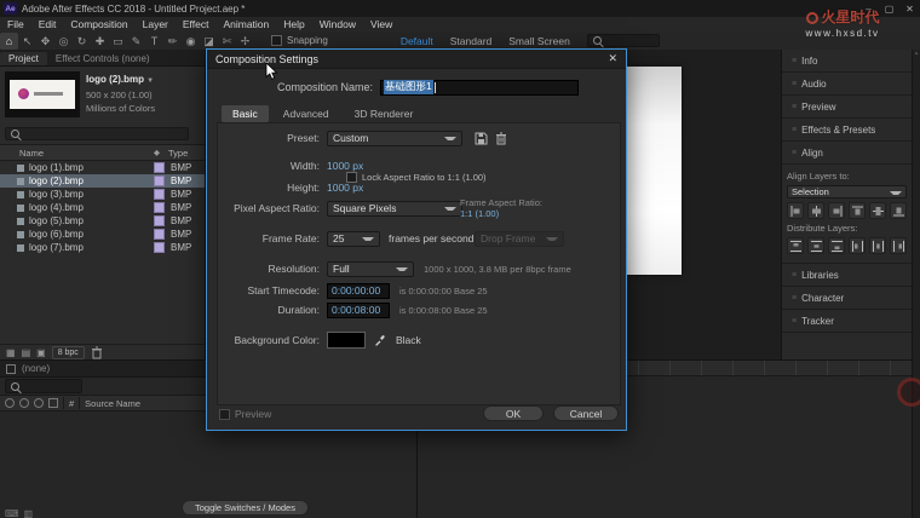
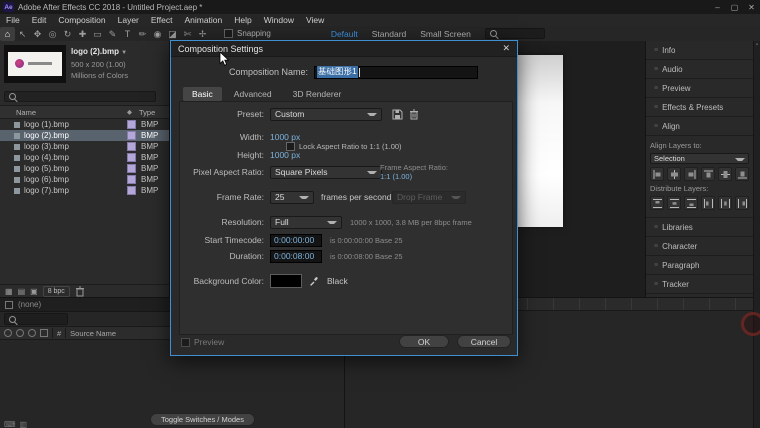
  Adobe After Effects CC 2018 - Untitled Project.aep *
  –
  ▢
  ✕
  File
  Edit
  Composition
  Layer
  Effect
  Animation
  Help
  Window
  View
  ⌂
  ↖
  ✥
  ◎
  ↻
  ✚
  ▭
  ✎
  T
  ✏
  ◉
  ◪
  ✄
  ✢
  Snapping
  Default
  Standard
  Small Screen
- Project
- Effect Controls (none)
  logo (2).bmp
  500 x 200 (1.00)
  Millions of Colors
  Name
  Type
  logo (1).bmp
  BMP
  logo (2).bmp
  BMP
  logo (3).bmp
  BMP
  logo (4).bmp
  BMP
  logo (5).bmp
  BMP
  logo (6).bmp
  BMP
  logo (7).bmp
  BMP
  ▦
  ▤
  ▣
  Info
  Audio
  Preview
  Effects & Presets
  Align
  Align Layers to:
  Selection
  Distribute Layers:
  Libraries
  Character
+ Paragraph
  Tracker
  (none)
  #
  Source Name
  Toggle Switches / Modes
  ⌨▥
  Composition Settings
  ✕
  Composition Name:
  基础图形1
  Basic
  Advanced
  3D Renderer
  Preset:
  Custom
  Width:
  1000 px
  Lock Aspect Ratio to 1:1 (1.00)
  Height:
  1000 px
  Pixel Aspect Ratio:
  Square Pixels
  Frame Aspect Ratio:
  1:1 (1.00)
  Frame Rate:
  25
  frames per second
  Drop Frame
  Resolution:
  Full
  1000 x 1000, 3.8 MB per 8bpc frame
  Start Timecode:
  0:00:00:00
  is 0:00:00:00 Base 25
  Duration:
  0:00:08:00
  is 0:00:08:00 Base 25
  Background Color:
  Black
  Preview
  OK
  Cancel
- 火星时代
- www.hxsd.tv
